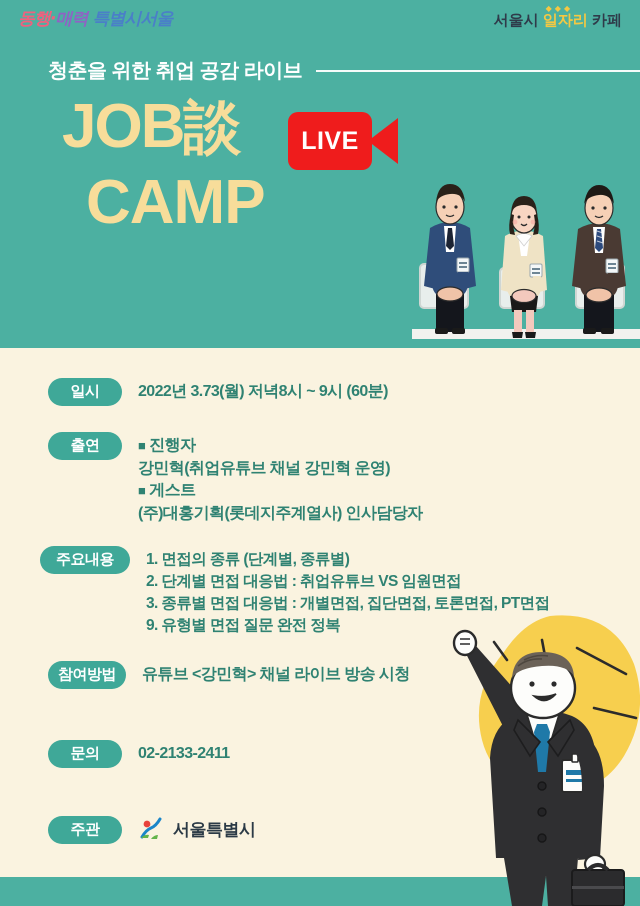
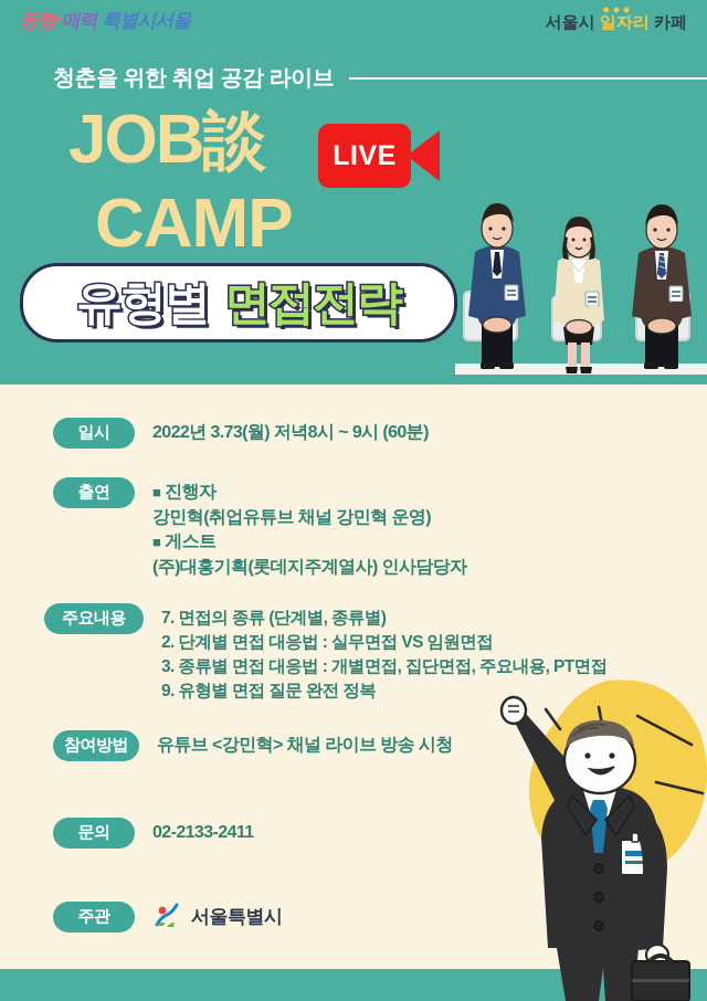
  동행·매력 특별시서울
  ◆◆◆
  서울시 일자리 카페
  청춘을 위한 취업 공감 라이브
  JOB談
  CAMP
  LIVE
+ 유형별
+ 면접전략
  일시
  2022년 3.73(월) 저녁8시 ~ 9시 (60분)
  출연
  ■ 진행자
  강민혁(취업유튜브 채널 강민혁 운영)
  ■ 게스트
  (주)대홍기획(롯데지주계열사) 인사담당자
  주요내용
- 1. 면접의 종류 (단계별, 종류별)
+ 7. 면접의 종류 (단계별, 종류별)
- 2. 단계별 면접 대응법 : 취업유튜브 VS 임원면접
+ 2. 단계별 면접 대응법 : 실무면접 VS 임원면접
- 3. 종류별 면접 대응법 : 개별면접, 집단면접, 토론면접, PT면접
+ 3. 종류별 면접 대응법 : 개별면접, 집단면접, 주요내용, PT면접
  9. 유형별 면접 질문 완전 정복
  참여방법
  유튜브 <강민혁> 채널 라이브 방송 시청
  문의
  02-2133-2411
  주관
  서울특별시
